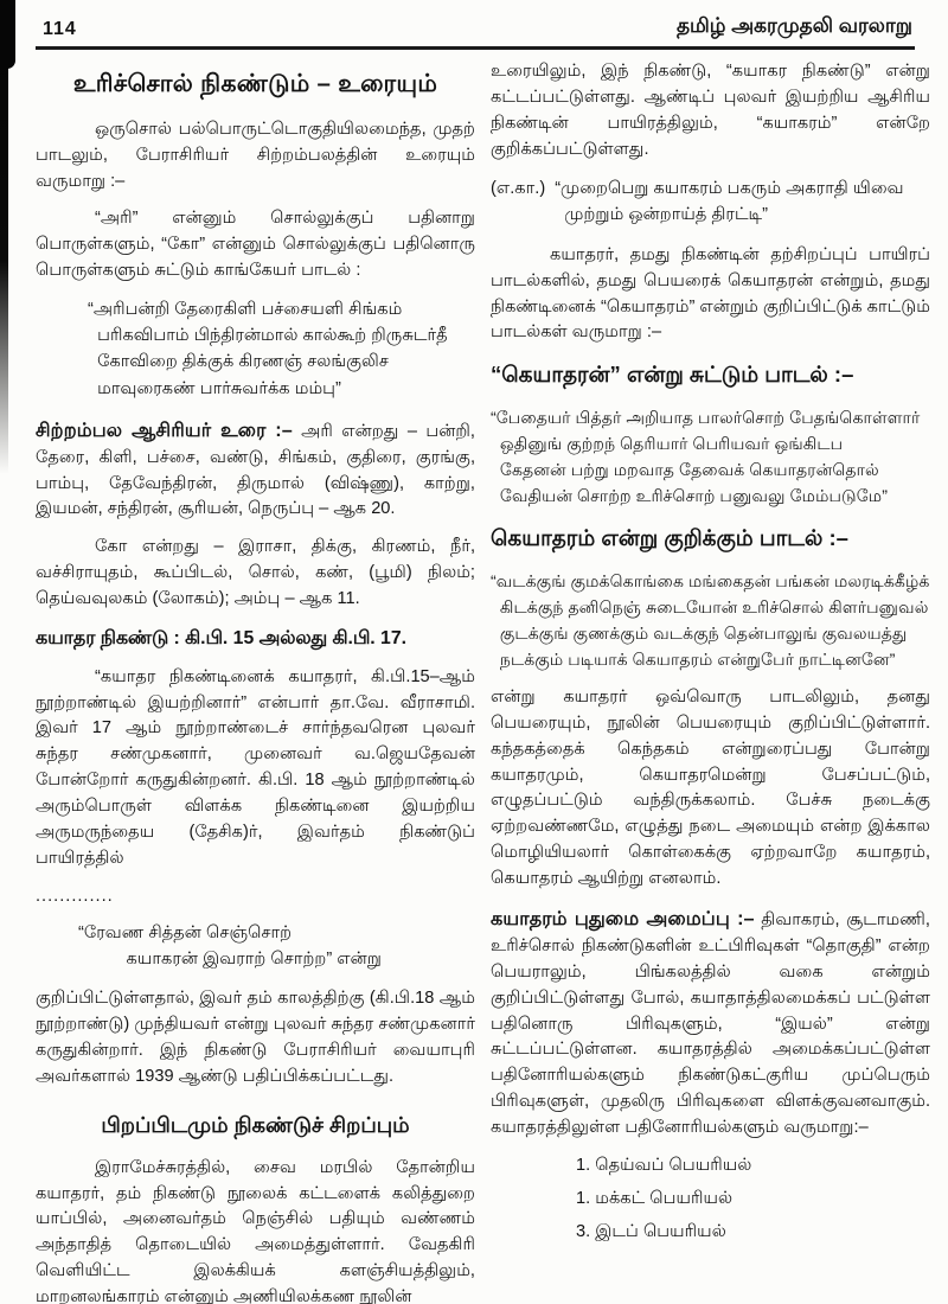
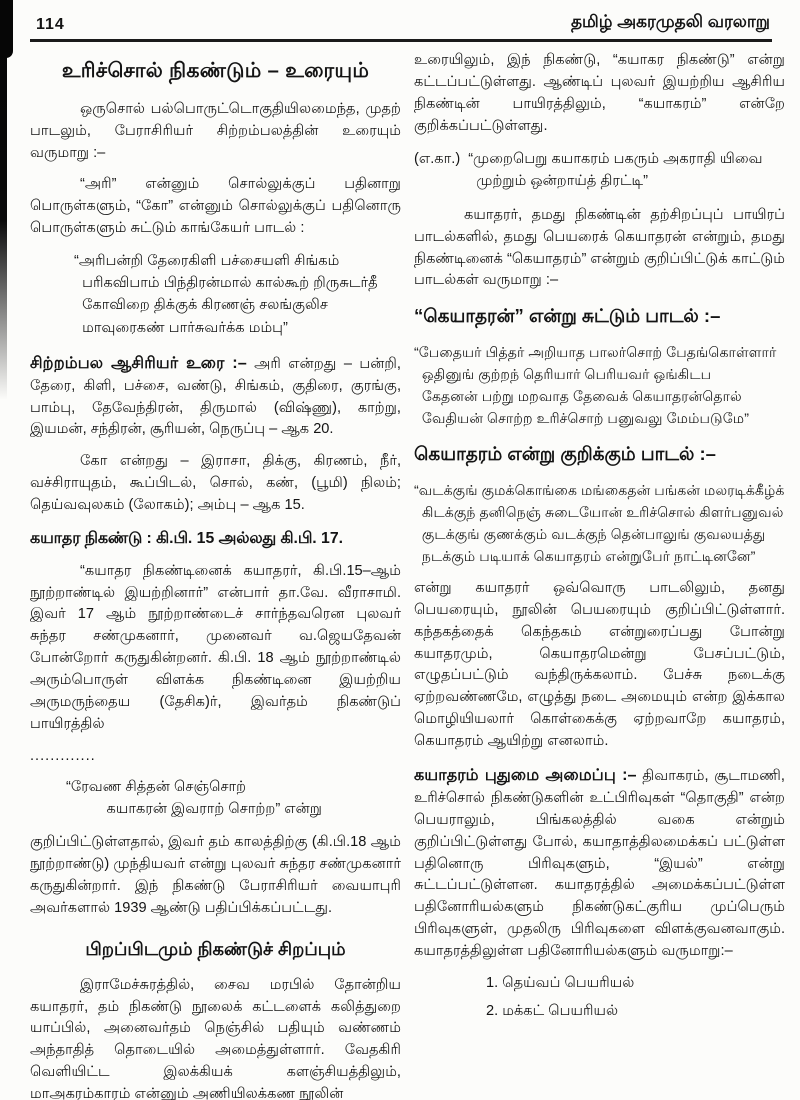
  114
  தமிழ் அகரமுதலி வரலாறு
  உரிச்சொல் நிகண்டும் – உரையும்
  ஒருசொல் பல்பொருட்டொகுதியிலமைந்த, முதற் பாடலும், பேராசிரியர் சிற்றம்பலத்தின் உரையும் வருமாறு :–
  “அரி” என்னும் சொல்லுக்குப் பதினாறு பொருள்களும், “கோ” என்னும் சொல்லுக்குப் பதினொரு பொருள்களும் சுட்டும் காங்கேயர் பாடல் :
  “அரிபன்றி தேரைகிளி பச்சையளி சிங்கம்
  பரிகவிபாம் பிந்திரன்மால் கால்கூற் றிருசுடர்தீ
  கோவிறை திக்குக் கிரணஞ் சலங்குலிச
  மாவுரைகண் பார்சுவர்க்க மம்பு”
  சிற்றம்பல ஆசிரியர் உரை :– அரி என்றது – பன்றி, தேரை, கிளி, பச்சை, வண்டு, சிங்கம், குதிரை, குரங்கு, பாம்பு, தேவேந்திரன், திருமால் (விஷ்ணு), காற்று, இயமன், சந்திரன், சூரியன், நெருப்பு – ஆக 20.
- கோ என்றது – இராசா, திக்கு, கிரணம், நீர், வச்சிராயுதம், கூப்பிடல், சொல், கண், (பூமி) நிலம்; தெய்வவுலகம் (லோகம்); அம்பு – ஆக 11.
+ கோ என்றது – இராசா, திக்கு, கிரணம், நீர், வச்சிராயுதம், கூப்பிடல், சொல், கண், (பூமி) நிலம்; தெய்வவுலகம் (லோகம்); அம்பு – ஆக 15.
  கயாதர நிகண்டு : கி.பி. 15 அல்லது கி.பி. 17.
  “கயாதர நிகண்டினைக் கயாதரர், கி.பி.15–ஆம் நூற்றாண்டில் இயற்றினார்” என்பார் தா.வே. வீராசாமி. இவர் 17 ஆம் நூற்றாண்டைச் சார்ந்தவரென புலவர் சுந்தர சண்முகனார், முனைவர் வ.ஜெயதேவன் போன்றோர் கருதுகின்றனர். கி.பி. 18 ஆம் நூற்றாண்டில் அரும்பொருள் விளக்க நிகண்டினை இயற்றிய அருமருந்தைய (தேசிக)ர், இவர்தம் நிகண்டுப் பாயிரத்தில்
  .............
  “ரேவண சித்தன் செஞ்சொற்
  கயாகரன் இவராற் சொற்ற” என்று
  குறிப்பிட்டுள்ளதால், இவர் தம் காலத்திற்கு (கி.பி.18 ஆம் நூற்றாண்டு) முந்தியவர் என்று புலவர் சுந்தர சண்முகனார் கருதுகின்றார். இந் நிகண்டு பேராசிரியர் வையாபுரி அவர்களால் 1939 ஆண்டு பதிப்பிக்கப்பட்டது.
  பிறப்பிடமும் நிகண்டுச் சிறப்பும்
- இராமேச்சுரத்தில், சைவ மரபில் தோன்றிய கயாதரர், தம் நிகண்டு நூலைக் கட்டளைக் கலித்துறை யாப்பில், அனைவர்தம் நெஞ்சில் பதியும் வண்ணம் அந்தாதித் தொடையில் அமைத்துள்ளார். வேதகிரி வெளியிட்ட இலக்கியக் களஞ்சியத்திலும், மாறனலங்காரம் என்னும் அணியிலக்கண நூலின்
+ இராமேச்சுரத்தில், சைவ மரபில் தோன்றிய கயாதரர், தம் நிகண்டு நூலைக் கட்டளைக் கலித்துறை யாப்பில், அனைவர்தம் நெஞ்சில் பதியும் வண்ணம் அந்தாதித் தொடையில் அமைத்துள்ளார். வேதகிரி வெளியிட்ட இலக்கியக் களஞ்சியத்திலும், மாஅகரம்காரம் என்னும் அணியிலக்கண நூலின்
  உரையிலும், இந் நிகண்டு, “கயாகர நிகண்டு” என்று கட்டப்பட்டுள்ளது. ஆண்டிப் புலவர் இயற்றிய ஆசிரிய நிகண்டின் பாயிரத்திலும், “கயாகரம்” என்றே குறிக்கப்பட்டுள்ளது.
  (எ.கா.)
  “முறைபெறு கயாகரம் பகரும் அகராதி யிவை
  முற்றும் ஒன்றாய்த் திரட்டி”
  கயாதரர், தமது நிகண்டின் தற்சிறப்புப் பாயிரப் பாடல்களில், தமது பெயரைக் கெயாதரன் என்றும், தமது நிகண்டினைக் “கெயாதரம்” என்றும் குறிப்பிட்டுக் காட்டும் பாடல்கள் வருமாறு :–
  “கெயாதரன்” என்று சுட்டும் பாடல் :–
  “பேதையர் பித்தர் அறியாத பாலர்சொற் பேதங்கொள்ளார்
  ஒதினுங் குற்றந் தெரியார் பெரியவர் ஒங்கிடப
  கேதனன் பற்று மறவாத தேவைக் கெயாதரன்தொல்
  வேதியன் சொற்ற உரிச்சொற் பனுவலு மேம்படுமே”
  கெயாதரம் என்று குறிக்கும் பாடல் :–
  “வடக்குங் குமக்கொங்கை மங்கைதன் பங்கன் மலரடிக்கீழ்க்
  கிடக்குந் தனிநெஞ் சுடையோன் உரிச்சொல் கிளர்பனுவல்
  குடக்குங் குணக்கும் வடக்குந் தென்பாலுங் குவலயத்து
  நடக்கும் படியாக் கெயாதரம் என்றுபேர் நாட்டினனே”
  என்று கயாதரர் ஒவ்வொரு பாடலிலும், தனது பெயரையும், நூலின் பெயரையும் குறிப்பிட்டுள்ளார். கந்தகத்தைக் கெந்தகம் என்றுரைப்பது போன்று கயாதரமும், கெயாதரமென்று பேசப்பட்டும், எழுதப்பட்டும் வந்திருக்கலாம். பேச்சு நடைக்கு ஏற்றவண்ணமே, எழுத்து நடை அமையும் என்ற இக்கால மொழியியலார் கொள்கைக்கு ஏற்றவாறே கயாதரம், கெயாதரம் ஆயிற்று எனலாம்.
  கயாதரம் புதுமை அமைப்பு :– திவாகரம், சூடாமணி, உரிச்சொல் நிகண்டுகளின் உட்பிரிவுகள் “தொகுதி” என்ற பெயராலும், பிங்கலத்தில் வகை என்றும் குறிப்பிட்டுள்ளது போல், கயாதாத்திலமைக்கப் பட்டுள்ள பதினொரு பிரிவுகளும், “இயல்” என்று சுட்டப்பட்டுள்ளன. கயாதரத்தில் அமைக்கப்பட்டுள்ள பதினோரியல்களும் நிகண்டுகட்குரிய முப்பெரும் பிரிவுகளுள், முதலிரு பிரிவுகளை விளக்குவனவாகும். கயாதரத்திலுள்ள பதினோரியல்களும் வருமாறு:–
  1. தெய்வப் பெயரியல்
- 1. மக்கட் பெயரியல்
+ 2. மக்கட் பெயரியல்
- 3. இடப் பெயரியல்
